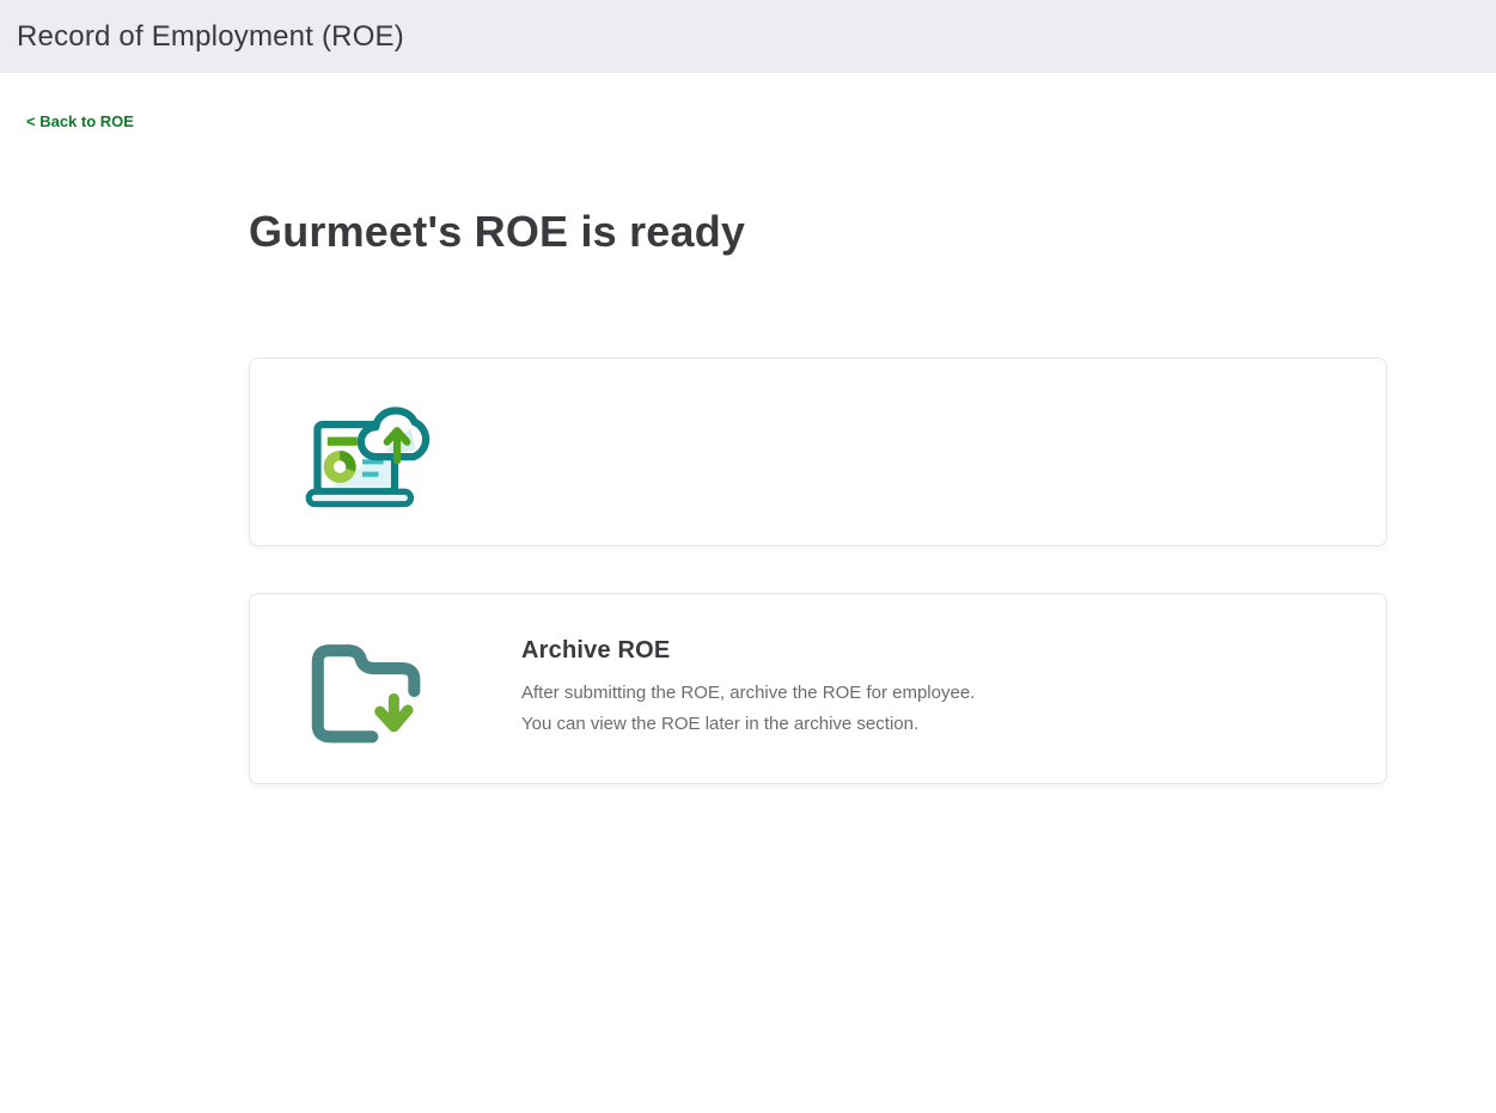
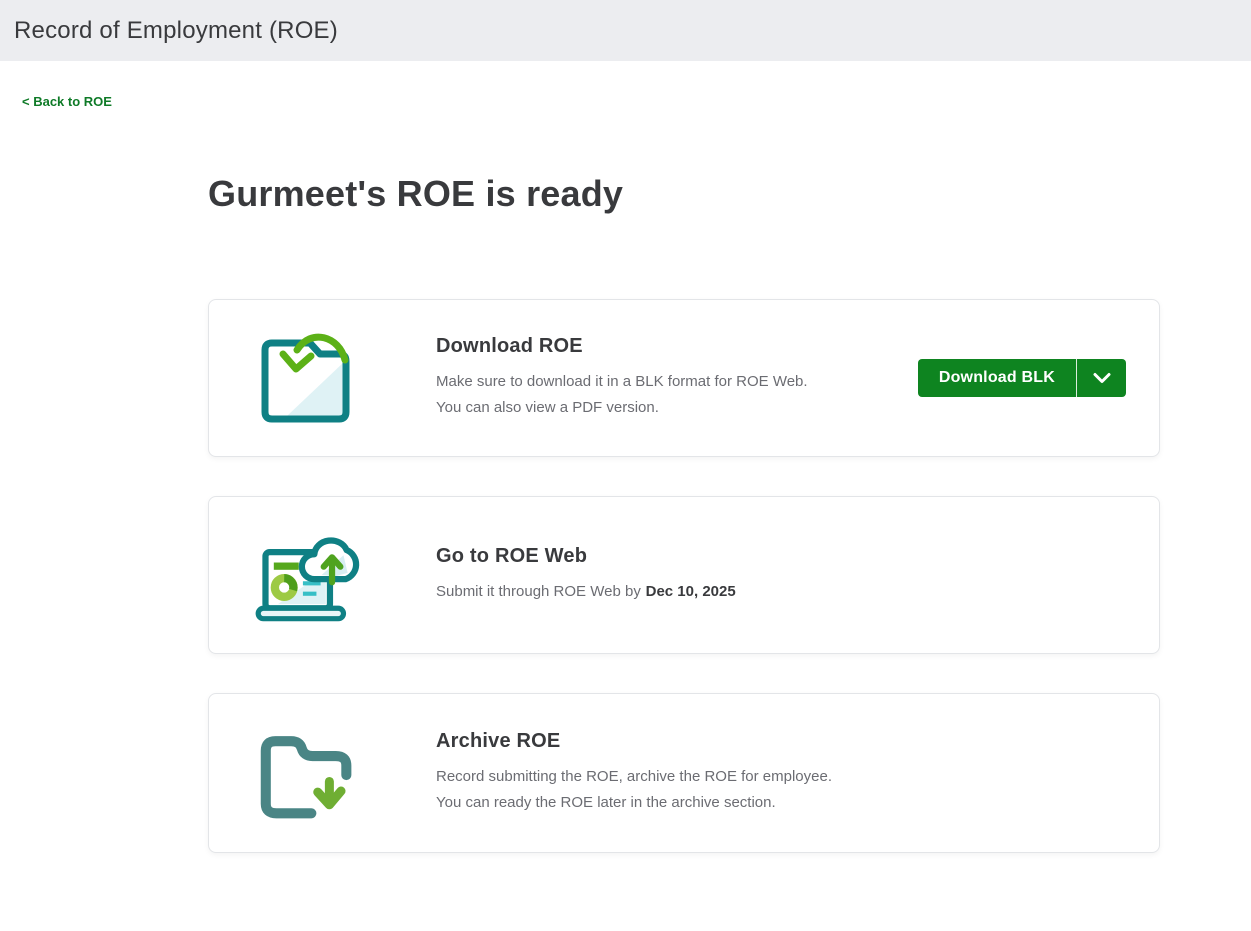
  Record of Employment (ROE)
  < Back to ROE
  Gurmeet's ROE is ready
+ Download ROE
+ Make sure to download it in a BLK format for ROE Web.
+ You can also view a PDF version.
+ Download BLK
+ Go to ROE Web
+ Submit it through ROE Web by Dec 10, 2025
  Archive ROE
- After submitting the ROE, archive the ROE for employee.
+ Record submitting the ROE, archive the ROE for employee.
- You can view the ROE later in the archive section.
+ You can ready the ROE later in the archive section.
